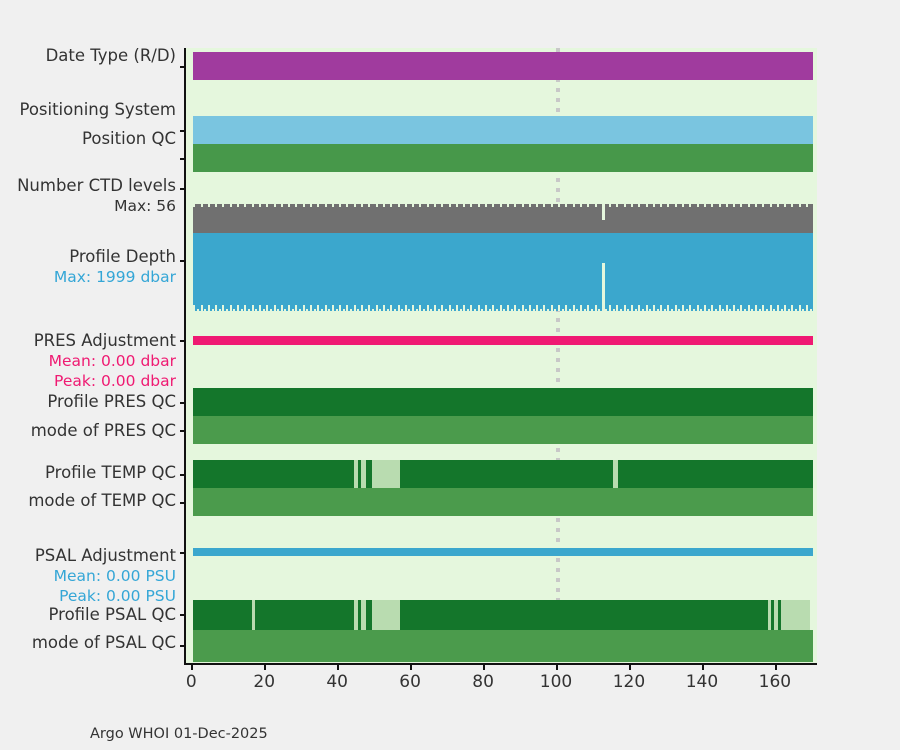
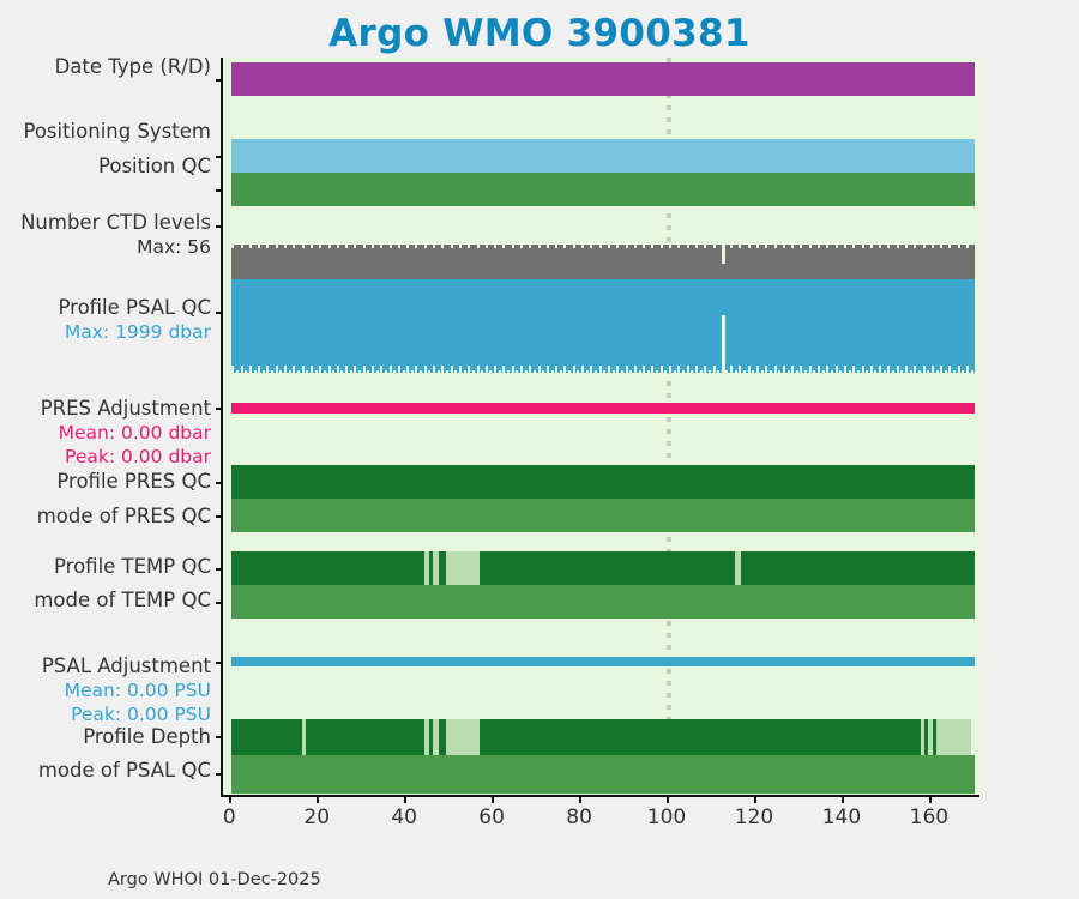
+ Argo WMO 3900381
  Argo WHOI 01-Dec-2025
  Date Type (R/D)
  Positioning System
  Position QC
  Number CTD levels
  Max: 56
- Profile Depth
+ Profile PSAL QC
  Max: 1999 dbar
  PRES Adjustment
  Mean: 0.00 dbar
  Peak: 0.00 dbar
  Profile PRES QC
  mode of PRES QC
  Profile TEMP QC
  mode of TEMP QC
  PSAL Adjustment
  Mean: 0.00 PSU
  Peak: 0.00 PSU
- Profile PSAL QC
+ Profile Depth
  mode of PSAL QC
  0
  20
  40
  60
  80
  100
  120
  140
  160
